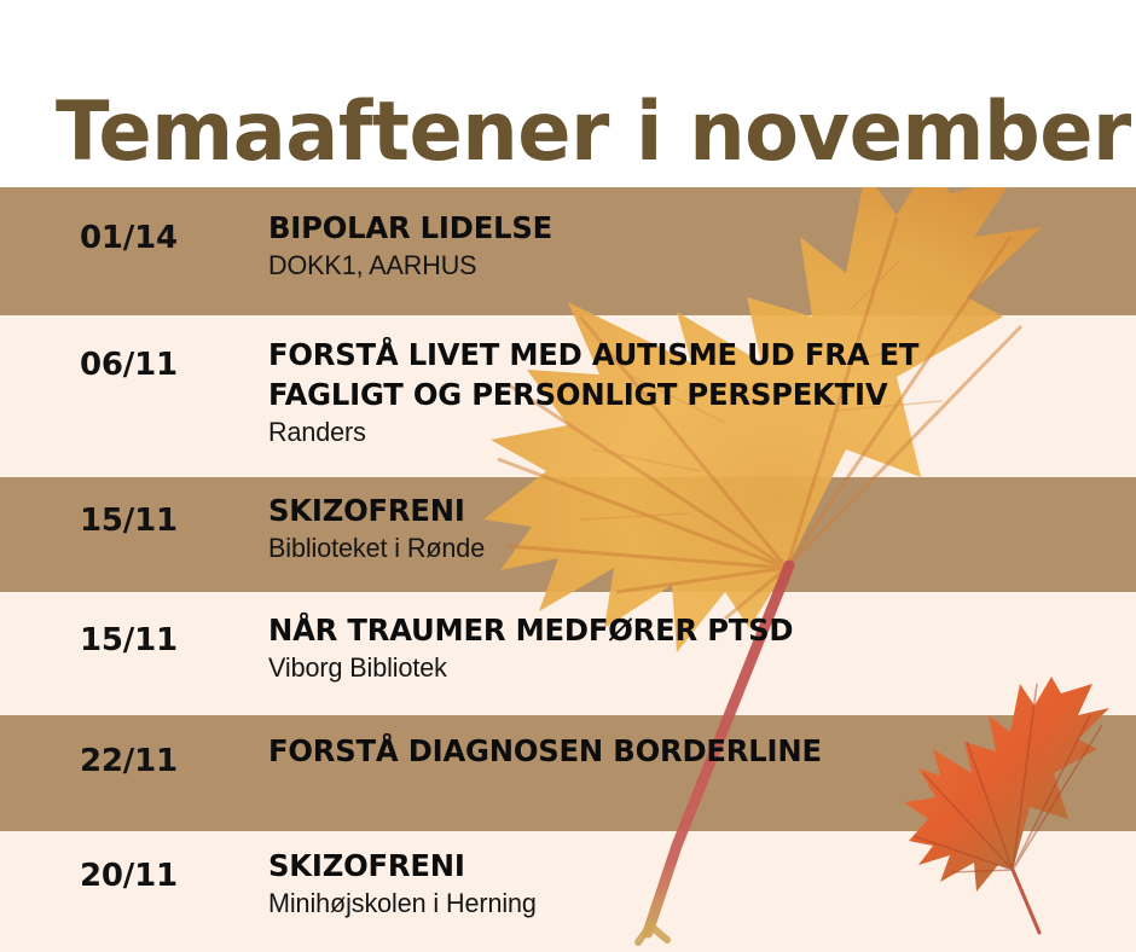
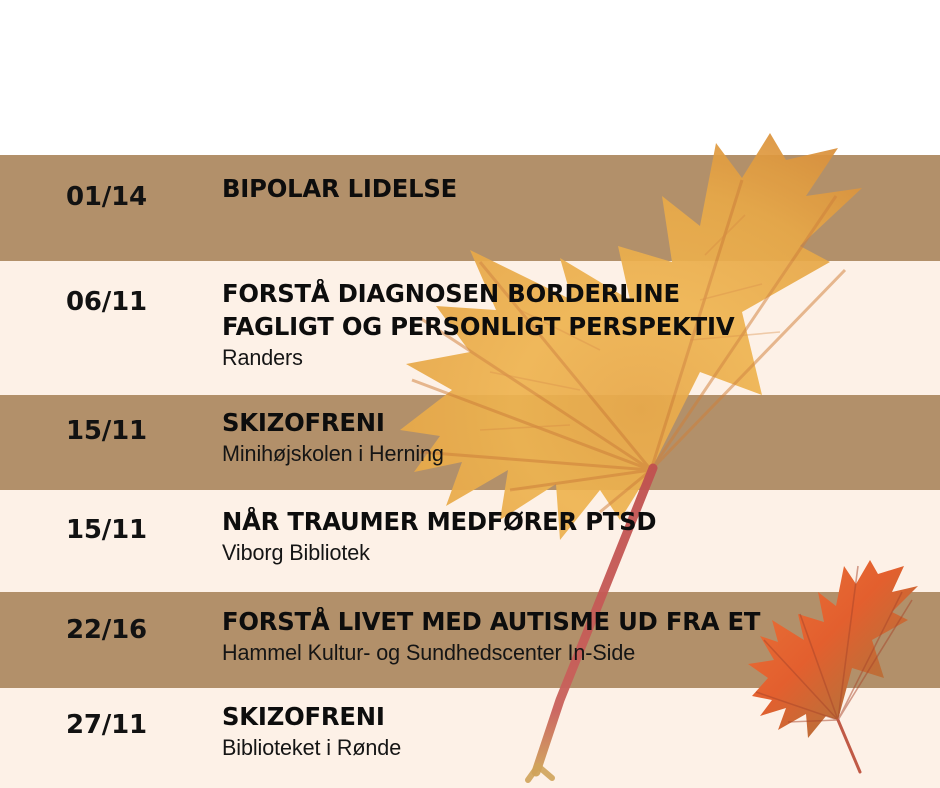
- Temaaftener i november
  01/14
  BIPOLAR LIDELSE
- DOKK1, AARHUS
  06/11
- FORSTÅ LIVET MED AUTISME UD FRA ET
+ FORSTÅ DIAGNOSEN BORDERLINE
  FAGLIGT OG PERSONLIGT PERSPEKTIV
  Randers
  15/11
  SKIZOFRENI
- Biblioteket i Rønde
+ Minihøjskolen i Herning
  15/11
  NÅR TRAUMER MEDFØRER PTSD
  Viborg Bibliotek
- 22/11
+ 22/16
- FORSTÅ DIAGNOSEN BORDERLINE
+ FORSTÅ LIVET MED AUTISME UD FRA ET
+ Hammel Kultur- og Sundhedscenter In-Side
- 20/11
+ 27/11
  SKIZOFRENI
- Minihøjskolen i Herning
+ Biblioteket i Rønde
